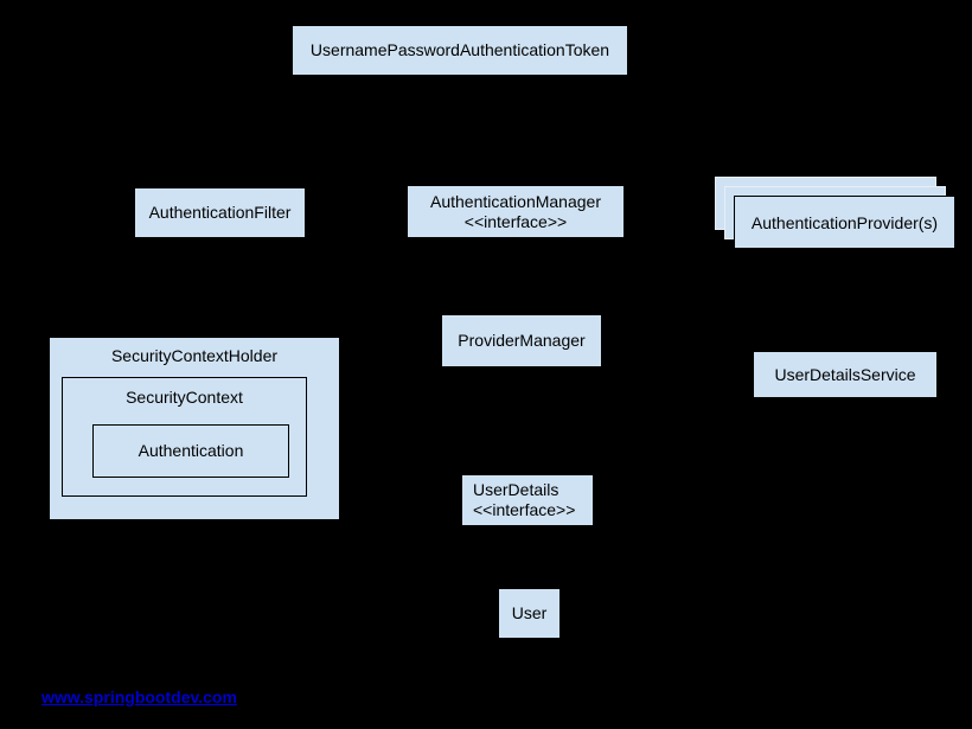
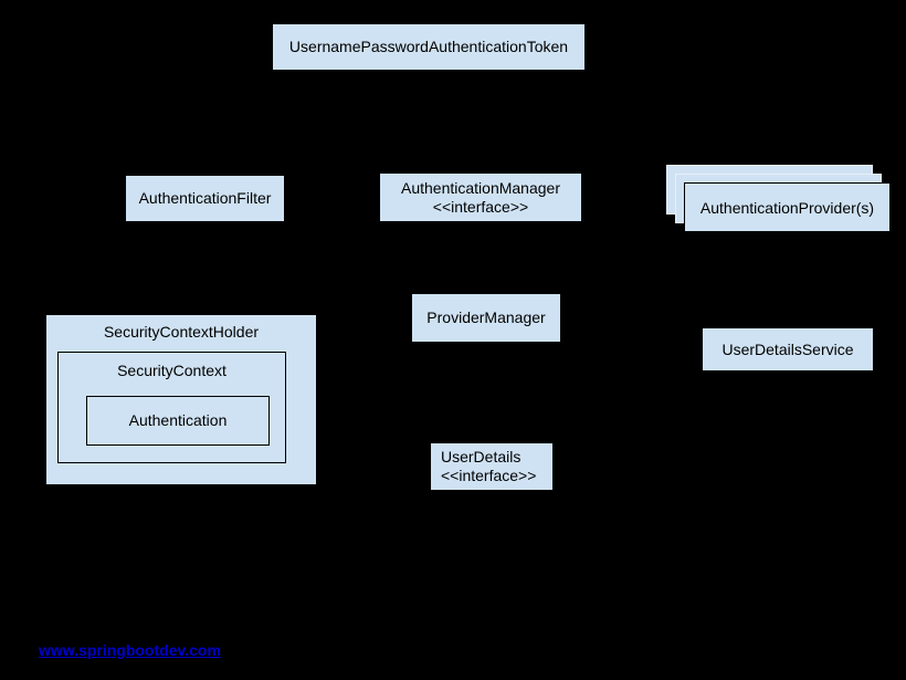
  UsernamePasswordAuthenticationToken
  AuthenticationFilter
  AuthenticationManager
  <<interface>>
  AuthenticationProvider(s)
  SecurityContextHolder
  SecurityContext
  Authentication
  ProviderManager
  UserDetailsService
  UserDetails
  <<interface>>
- User
  www.springbootdev.com
